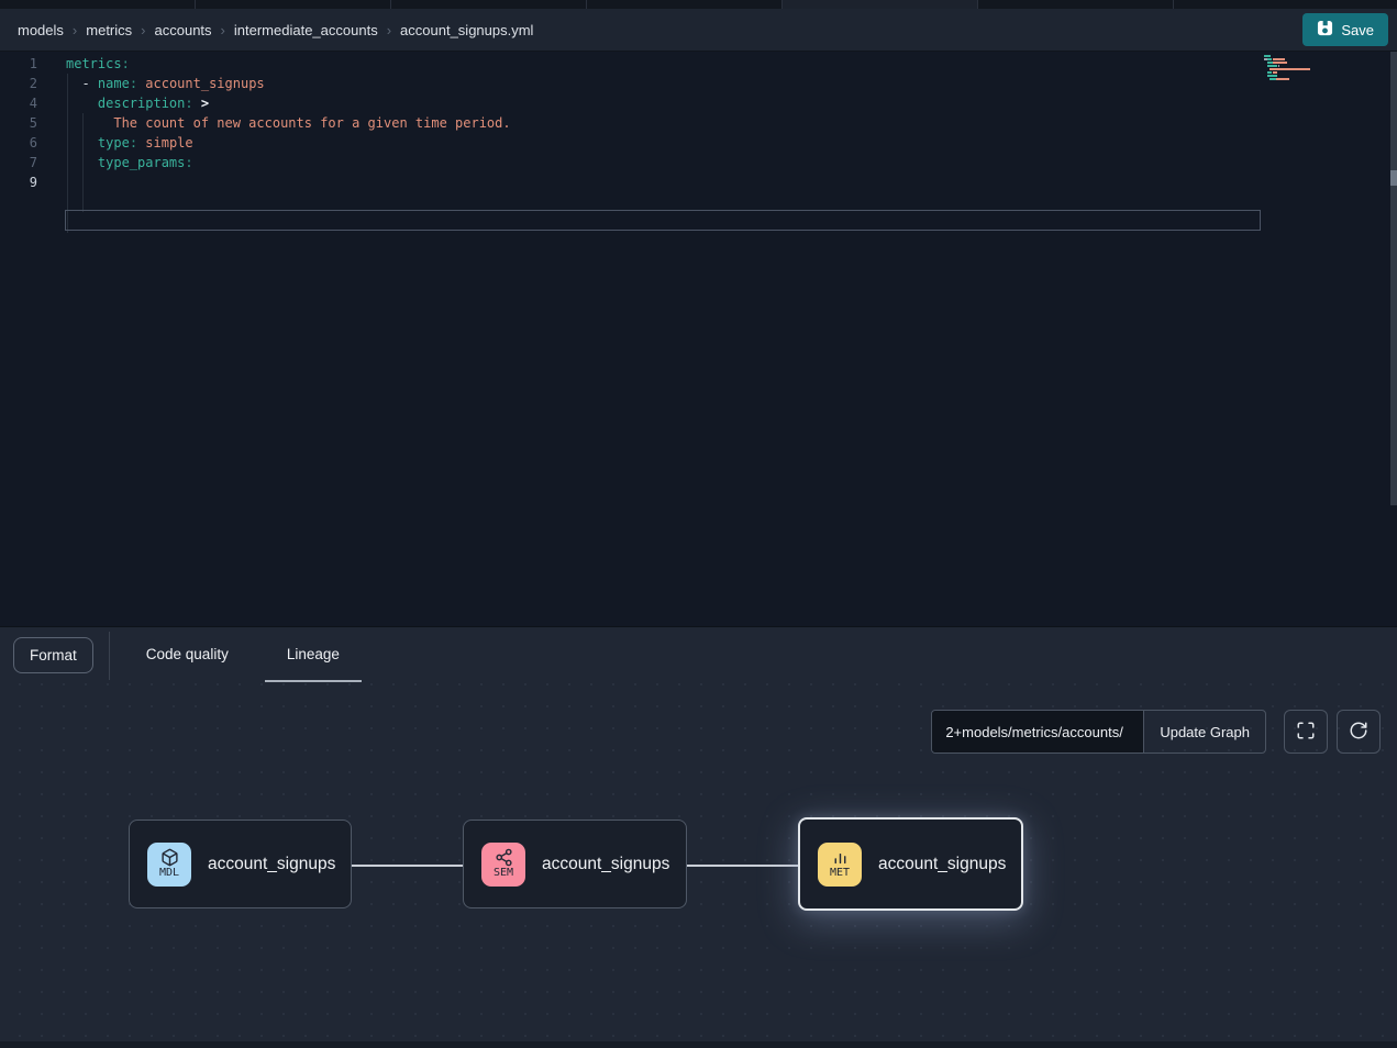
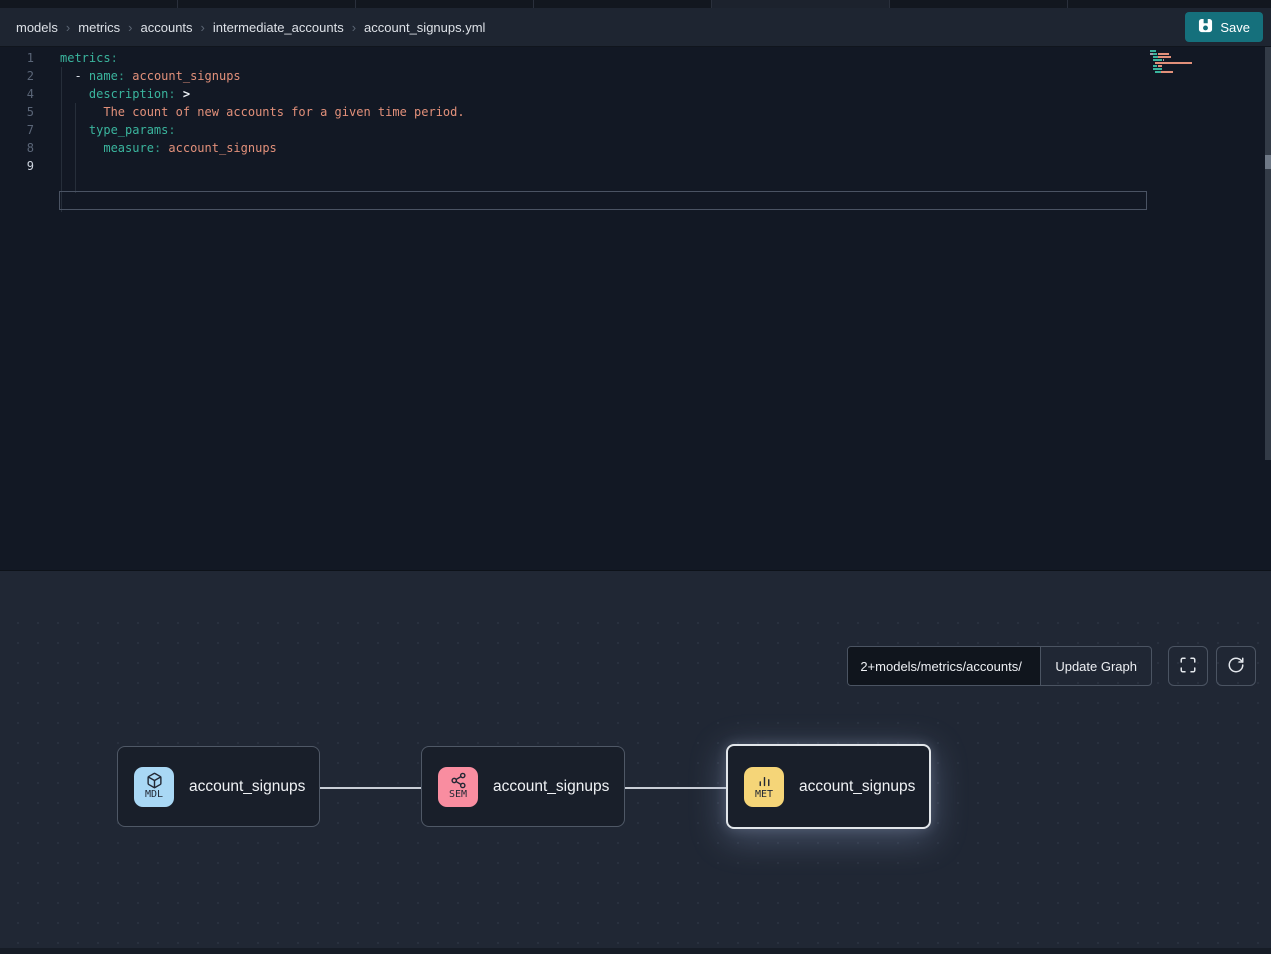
  models
  ›
  metrics
  ›
  accounts
  ›
  intermediate_accounts
  ›
  account_signups.yml
  Save
  1
  metrics:
  2
  - name: account_signups
  4
  description: >
  5
  The count of new accounts for a given time period.
- 6
- type: simple
  7
  type_params:
+ 8
+ measure: account_signups
  9
- Format
- Code quality
- Lineage
  2+models/metrics/accounts/
  Update Graph
  MDL
  account_signups
  SEM
  account_signups
  MET
  account_signups
